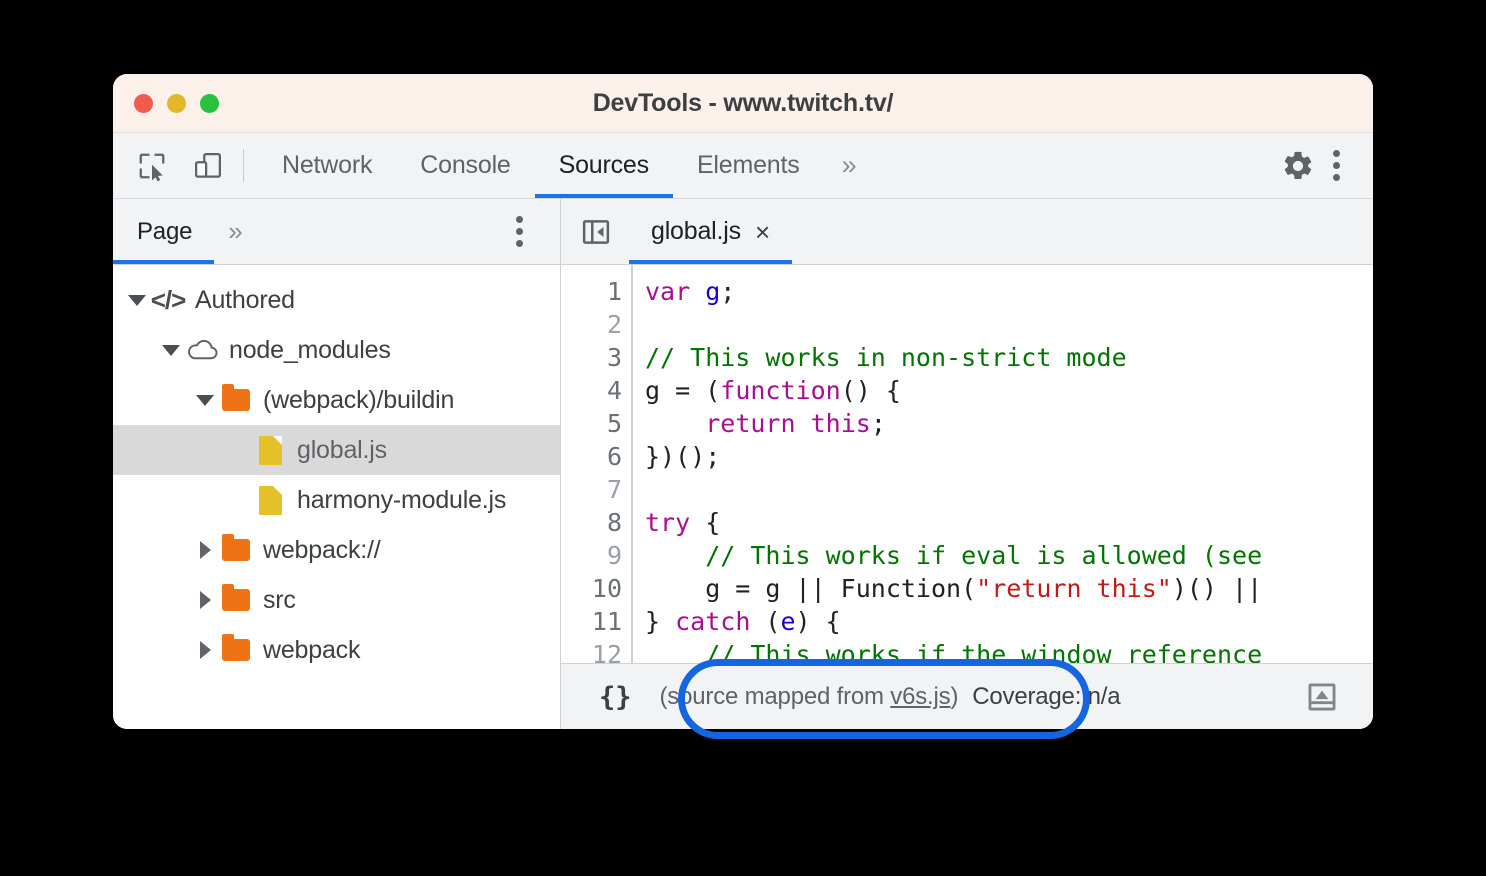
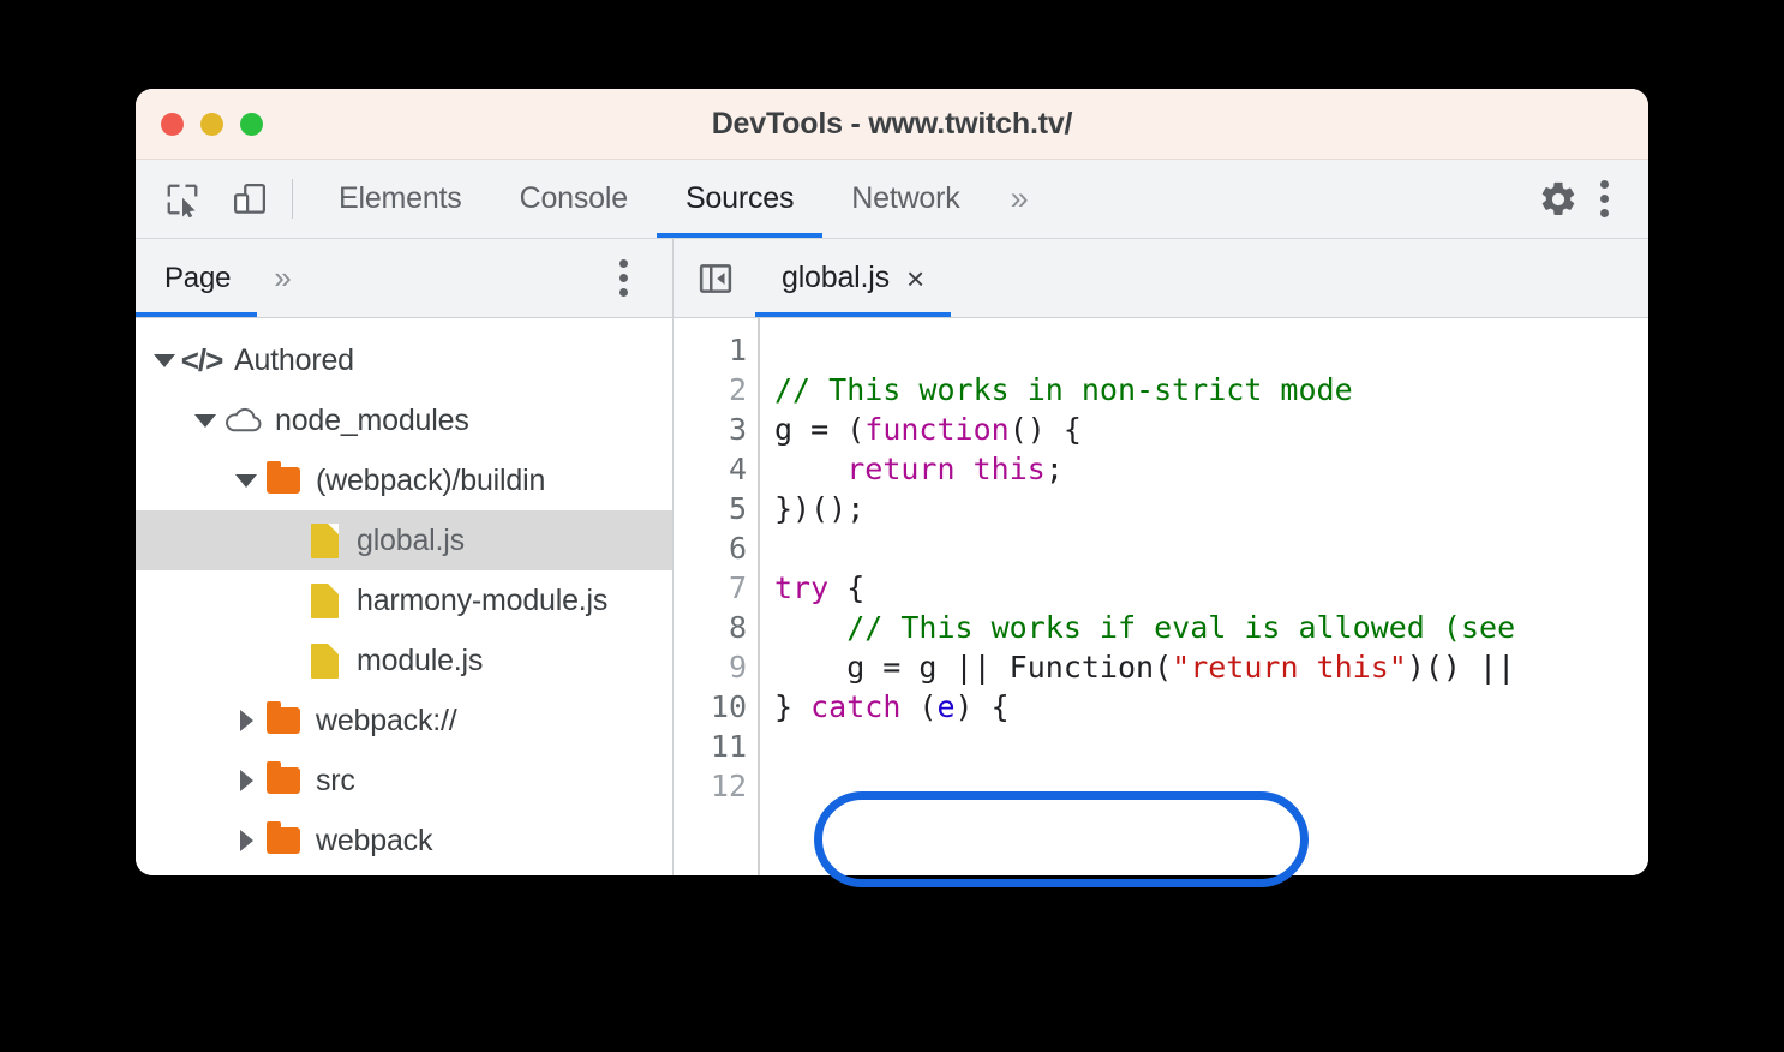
  DevTools - www.twitch.tv/
- Network
+ Elements
  Console
  Sources
- Elements
+ Network
  »
  Page
  »
  </>
  Authored
  node_modules
  (webpack)/buildin
  global.js
  harmony-module.js
+ module.js
  webpack://
  src
  webpack
  global.js
  ×
  1
  2
  3
  4
  5
  6
  7
  8
  9
  10
  11
  12
- var g;
  // This works in non-strict mode
  g = (function() {
  return this;
  })();
  try {
  // This works if eval is allowed (see
  g = g || Function("return this")() ||
  } catch (e) {
- // This works if the window reference
- {}
- (source mapped from v6s.js)
- Coverage: n/a
